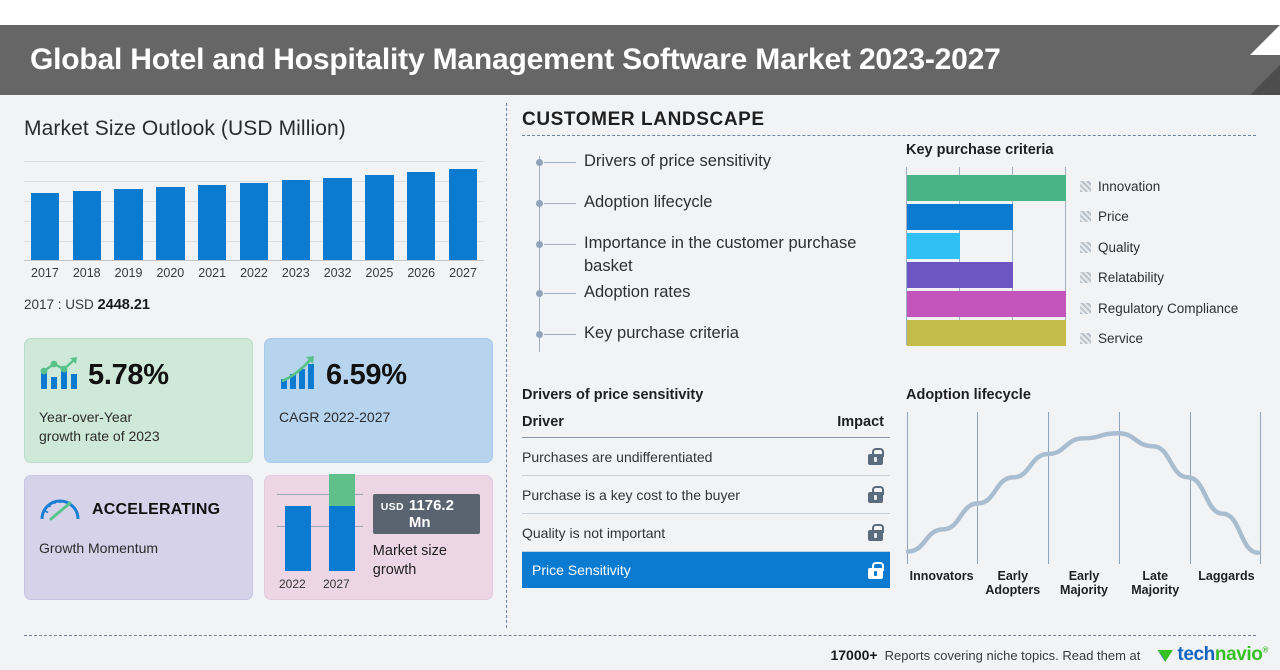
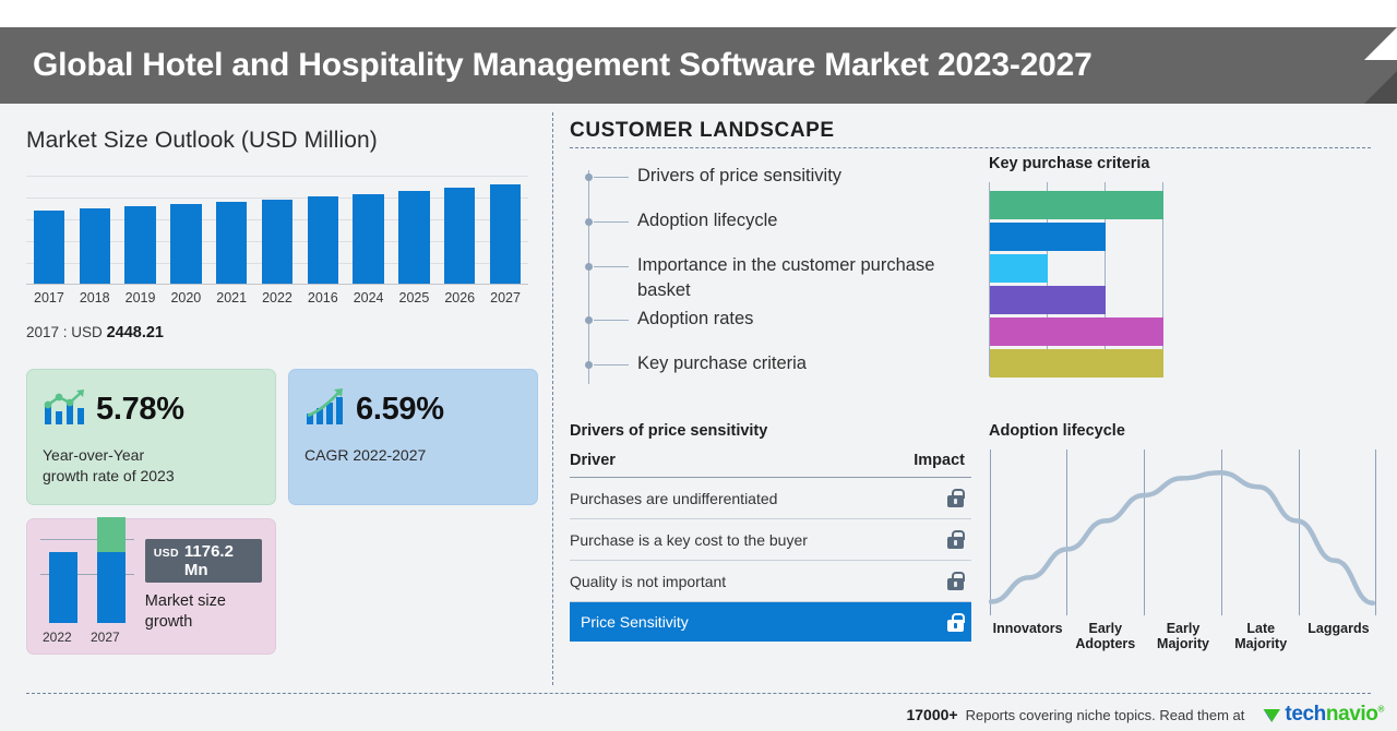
  Global Hotel and Hospitality Management Software Market 2023-2027
  Market Size Outlook (USD Million)
  2017
  2018
  2019
  2020
  2021
  2022
- 2023
+ 2016
- 2032
+ 2024
  2025
  2026
  2027
  2017 : USD 2448.21
  5.78%
  Year-over-Year
  growth rate of 2023
  6.59%
  CAGR 2022-2027
- ACCELERATING
- Growth Momentum
  2022
  2027
  USD
  1176.2 Mn
  Market size
  growth
  CUSTOMER LANDSCAPE
  Drivers of price sensitivity
  Adoption lifecycle
  Importance in the customer purchase basket
  Adoption rates
  Key purchase criteria
  Key purchase criteria
- Innovation
- Price
- Quality
- Relatability
- Regulatory Compliance
- Service
  Drivers of price sensitivity
  Driver
  Impact
  Purchases are undifferentiated
  Purchase is a key cost to the buyer
  Quality is not important
  Price Sensitivity
  Adoption lifecycle
  Innovators
  Early
  Adopters
  Early
  Majority
  Late
  Majority
  Laggards
  17000+
  Reports covering niche topics. Read them at
  technavio®
